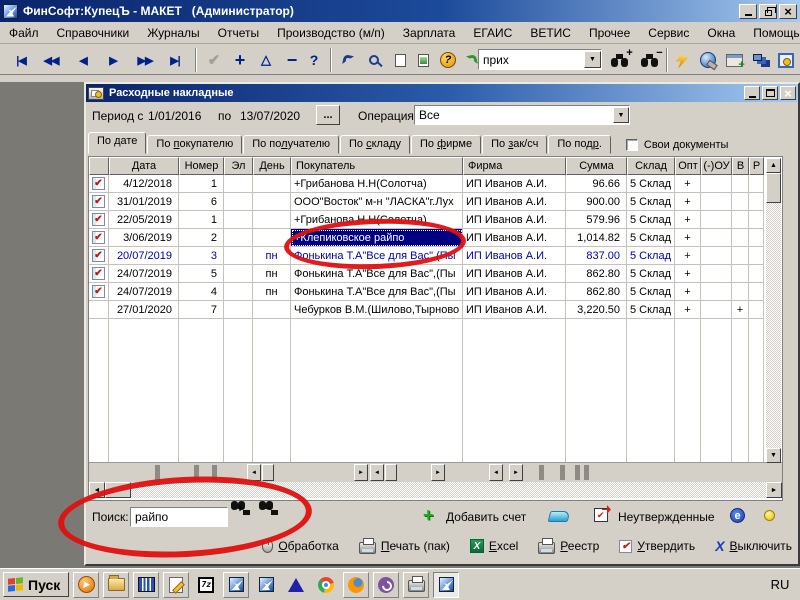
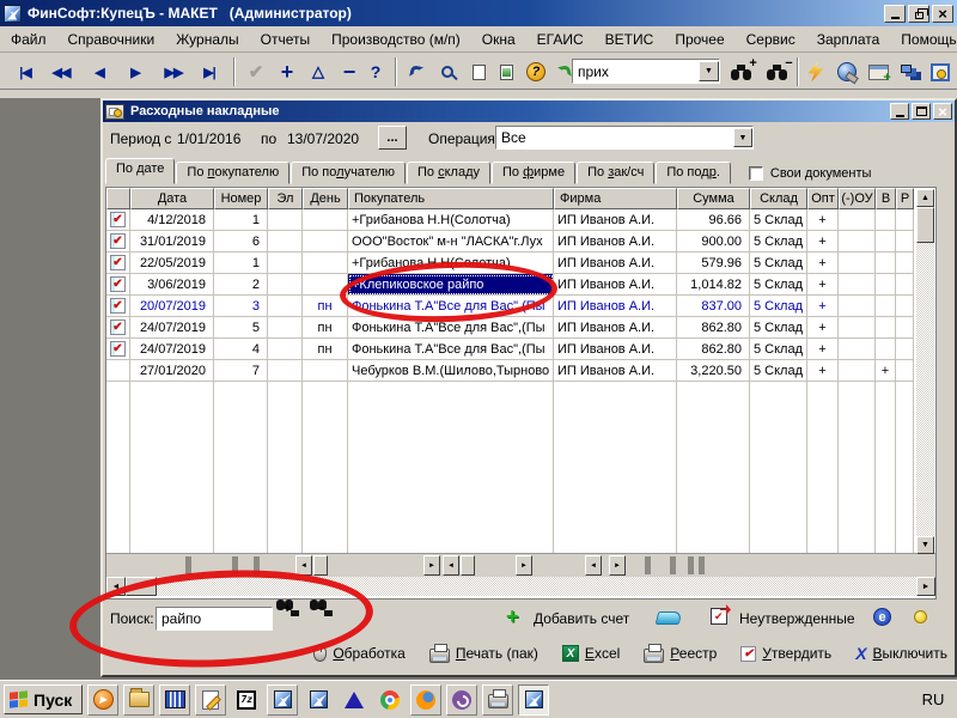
  ФинСофт:КупецЪ - МАКЕТ (Администратор)
  Файл
  Справочники
  Журналы
  Отчеты
  Производство (м/п)
- Зарплата
+ Окна
  ЕГАИС
  ВЕТИС
  Прочее
  Сервис
- Окна
+ Зарплата
  Помощь
  |◀
  ◀◀
  ◀
  ▶
  ▶▶
  ▶|
  ✔
  +
  △
  −
  ?
  прих
  +
  −
  Расходные накладные
  Период с
  1/01/2016
  по
  13/07/2020
  ...
  Операция
  Все
  По дате
  По покупателю
  По получателю
  По складу
  По фирме
  По зак/сч
  По подр.
  Свои документы
  Дата
  Номер
  Эл
  День
  Покупатель
  Фирма
  Сумма
  Склад
  Опт
  (-)ОУ
  В
  Р
  4/12/2018
  1
  +Грибанова Н.Н(Солотча)
  ИП Иванов А.И.
  96.66
  5 Склад
  +
  31/01/2019
  6
  ООО"Восток" м-н "ЛАСКА"г.Лух
  ИП Иванов А.И.
  900.00
  5 Склад
  +
  22/05/2019
  1
  +Грибанова Н.Н(Солотча)
  ИП Иванов А.И.
  579.96
  5 Склад
  +
  3/06/2019
  2
  +Клепиковское райпо
  ИП Иванов А.И.
  1,014.82
  5 Склад
  +
  20/07/2019
  3
  пн
  Фонькина Т.А"Все для Вас",(Пы
  ИП Иванов А.И.
  837.00
  5 Склад
  +
  24/07/2019
  5
  пн
  Фонькина Т.А"Все для Вас",(Пы
  ИП Иванов А.И.
  862.80
  5 Склад
  +
  24/07/2019
  4
  пн
  Фонькина Т.А"Все для Вас",(Пы
  ИП Иванов А.И.
  862.80
  5 Склад
  +
  27/01/2020
  7
  Чебурков В.М.(Шилово,Тырново
  ИП Иванов А.И.
  3,220.50
  5 Склад
  +
  +
  Поиск:
  райпо
  +
  −
  +
  Добавить счет
  Неутвержденные
  Обработка
  Печать (пак)
  Excel
  Реестр
  Утвердить
  Выключить
  Пуск
  RU
